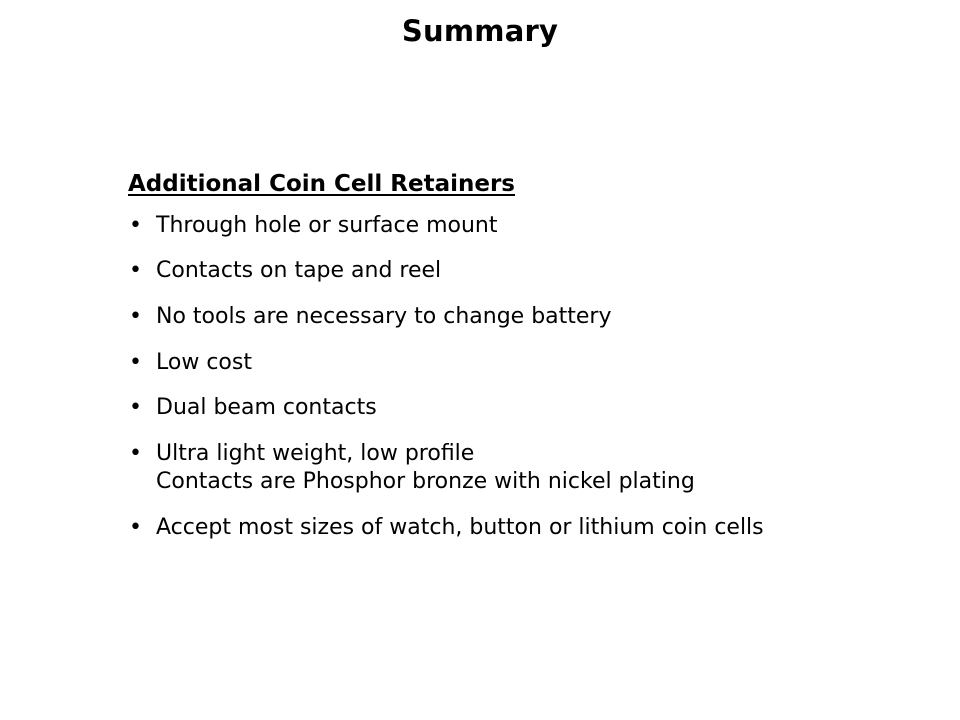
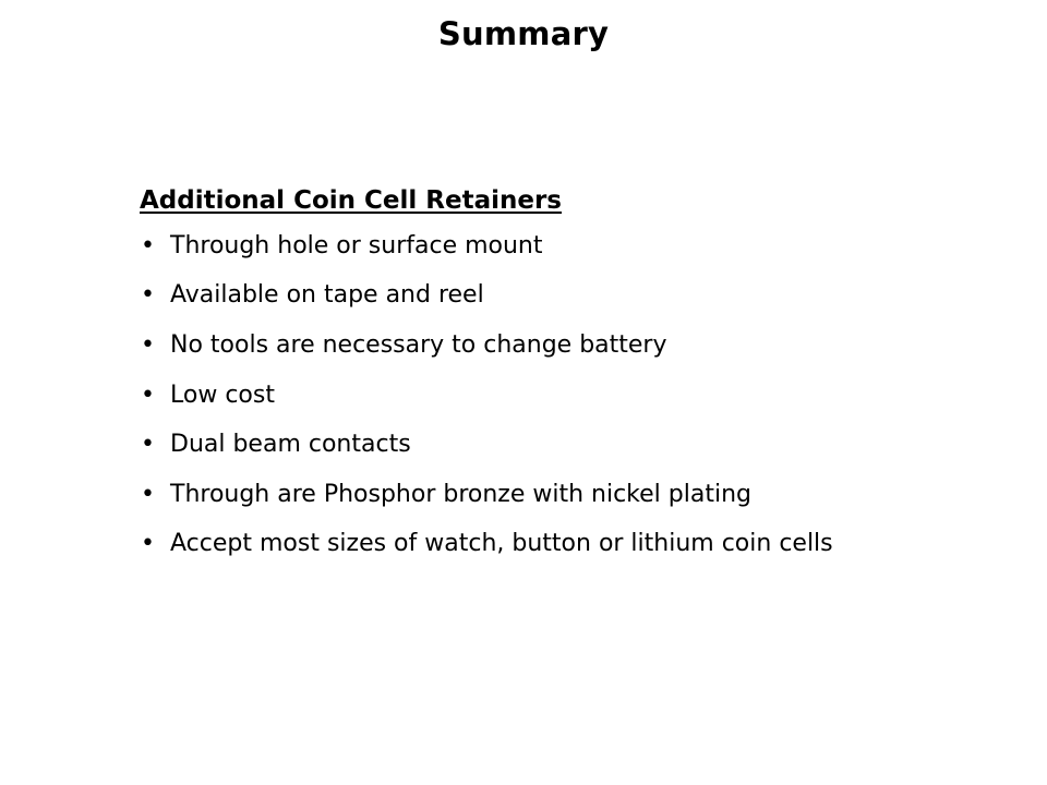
  Summary
  Additional Coin Cell Retainers
  •
  Through hole or surface mount
  •
- Contacts on tape and reel
+ Available on tape and reel
  •
  No tools are necessary to change battery
  •
  Low cost
  •
  Dual beam contacts
  •
- Ultra light weight, low profile
- Contacts are Phosphor bronze with nickel plating
+ Through are Phosphor bronze with nickel plating
  •
  Accept most sizes of watch, button or lithium coin cells
